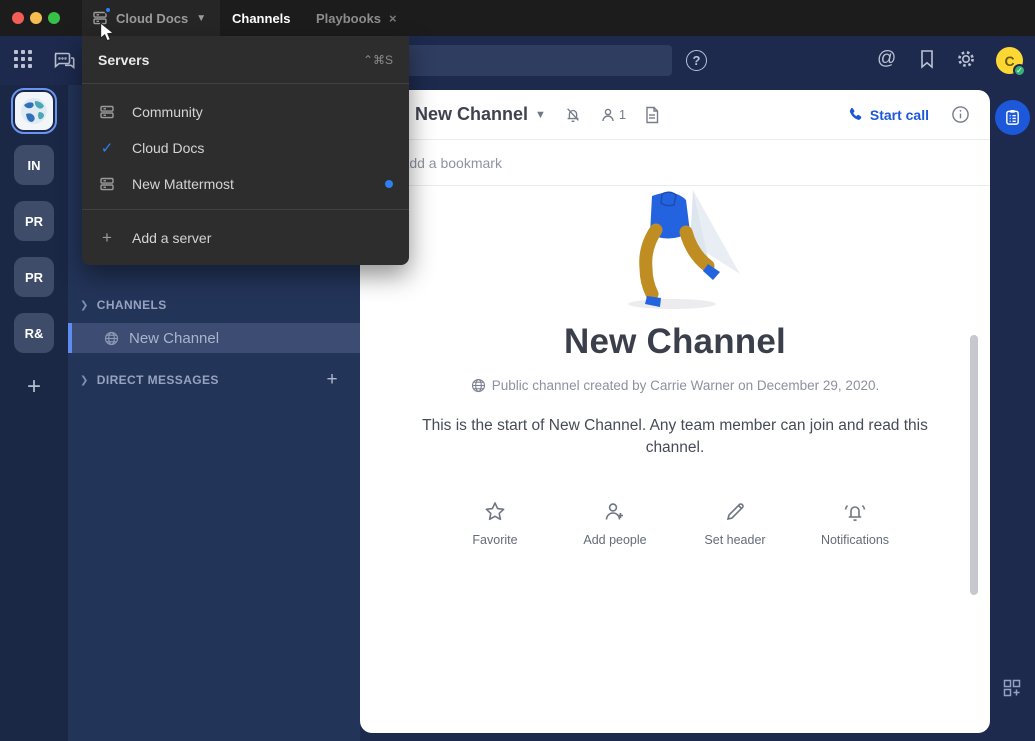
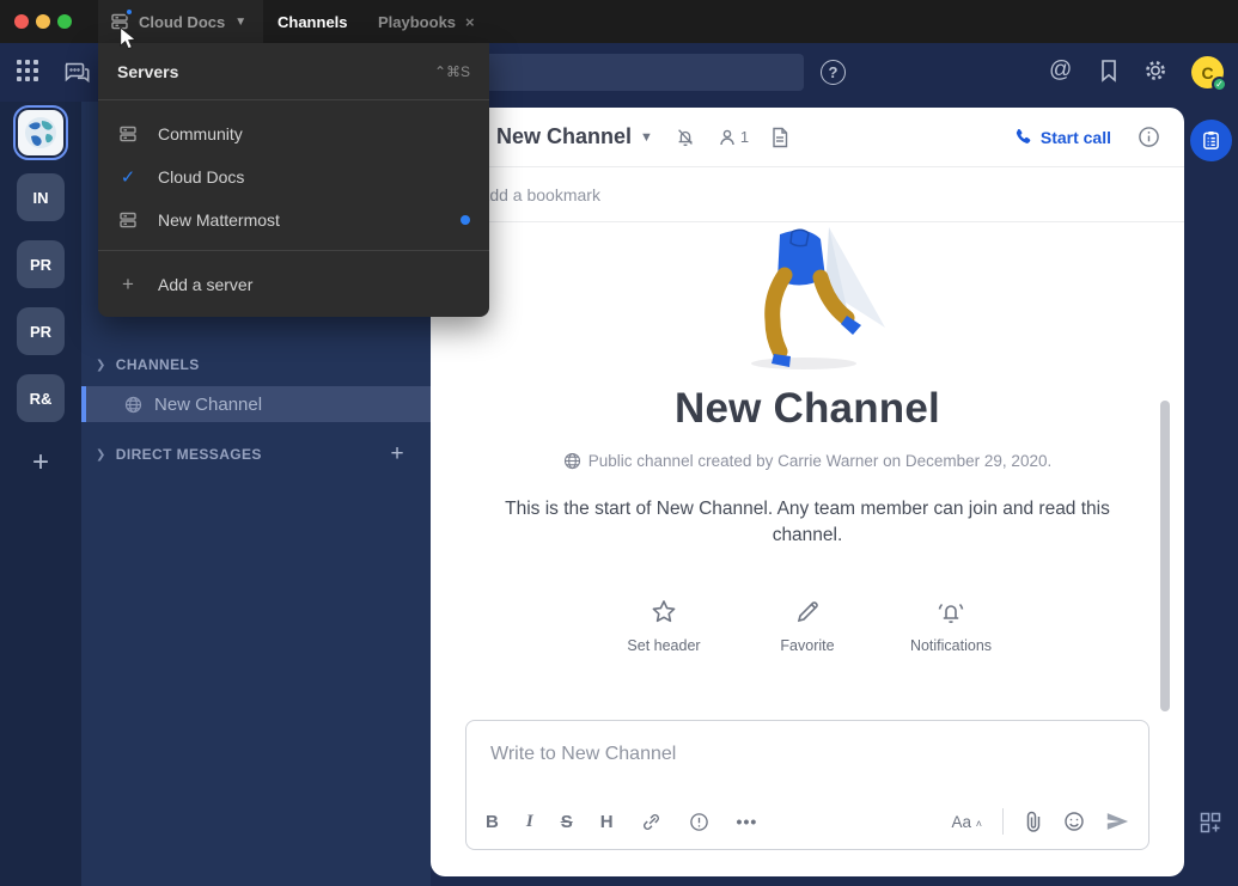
  Cloud Docs
  ▼
  Channels
  Playbooks
  ×
  ?
  @
  C
  ✓
  IN
  PR
  PR
  R&
  +
  ❯
  CHANNELS
  New Channel
  ❯
  DIRECT MESSAGES
  +
  New Channel
  ▼
  1
  Start call
  dd a bookmark
  New Channel
  Public channel created by Carrie Warner on December 29, 2020.
  This is the start of New Channel. Any team member can join and read this channel.
- Favorite
+ Set header
- Add people
- Set header
+ Favorite
  Notifications
+ Write to New Channel
+ B
+ I
+ S
+ H
+ •••
+ Aa ˄
  Servers
  ⌃⌘S
  Community
  ✓
  Cloud Docs
  New Mattermost
  +
  Add a server
